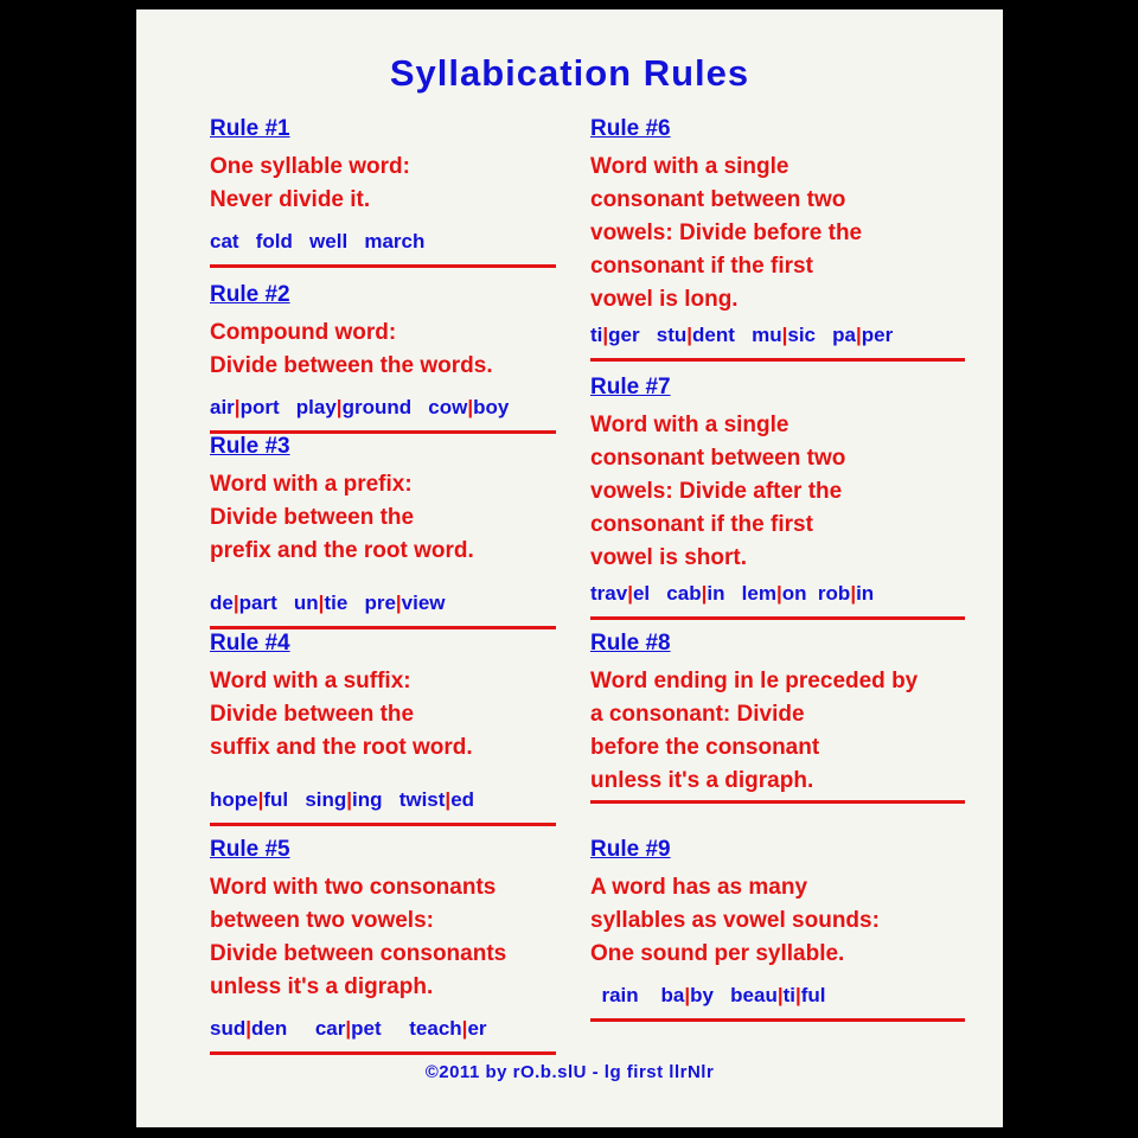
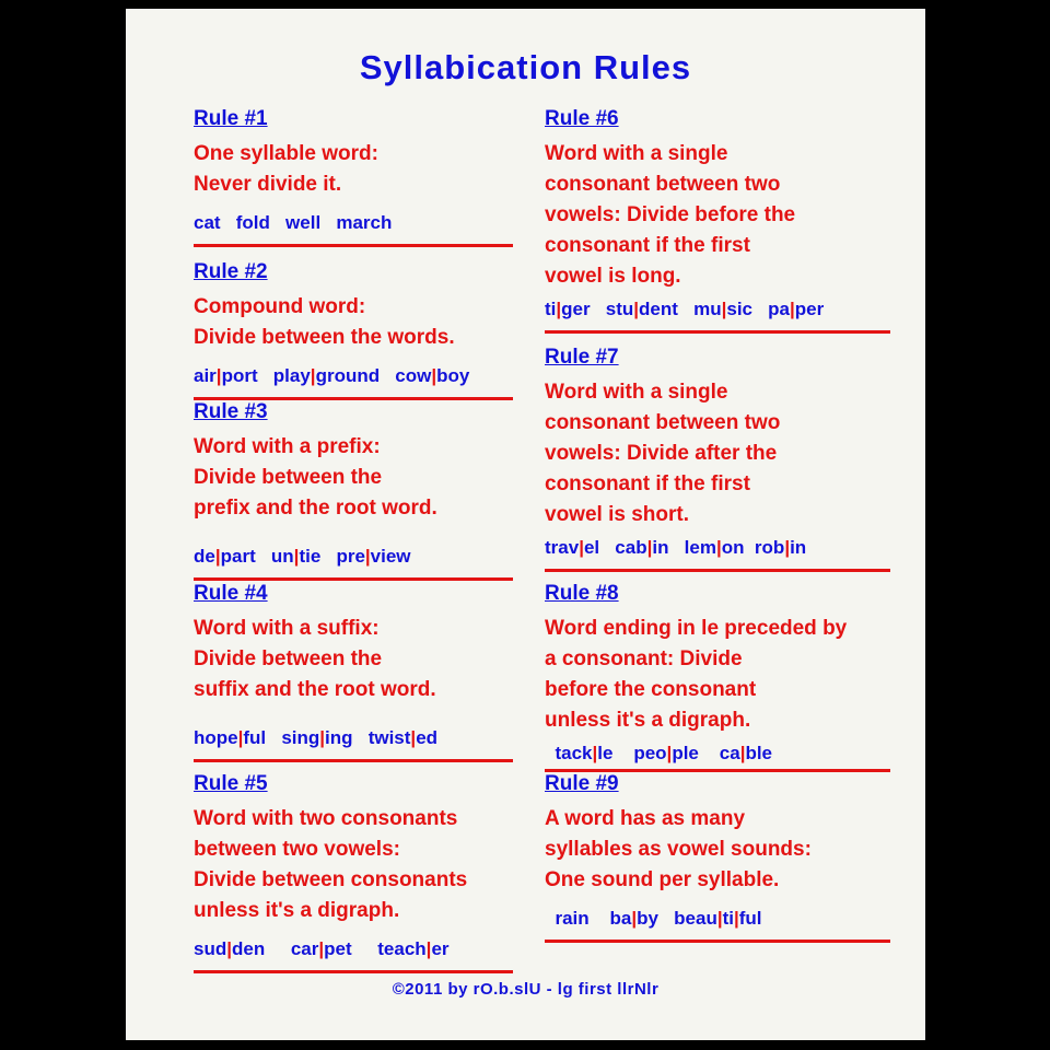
  Syllabication Rules
  Rule #1
  One syllable word:
  Never divide it.
  cat fold well march
  Rule #2
  Compound word:
  Divide between the words.
  air|port play|ground cow|boy
  Rule #3
  Word with a prefix:
  Divide between the
  prefix and the root word.
  de|part un|tie pre|view
  Rule #4
  Word with a suffix:
  Divide between the
  suffix and the root word.
  hope|ful sing|ing twist|ed
  Rule #5
  Word with two consonants
  between two vowels:
  Divide between consonants
  unless it's a digraph.
  sud|den car|pet teach|er
  Rule #6
  Word with a single
  consonant between two
  vowels: Divide before the
  consonant if the first
  vowel is long.
  ti|ger stu|dent mu|sic pa|per
  Rule #7
  Word with a single
  consonant between two
  vowels: Divide after the
  consonant if the first
  vowel is short.
  trav|el cab|in lem|on rob|in
  Rule #8
  Word ending in le preceded by
  a consonant: Divide
  before the consonant
  unless it's a digraph.
+ tack|le peo|ple ca|ble
  Rule #9
  A word has as many
  syllables as vowel sounds:
  One sound per syllable.
  rain ba|by beau|ti|ful
  ©2011 by rO.b.slU - lg first llrNlr
